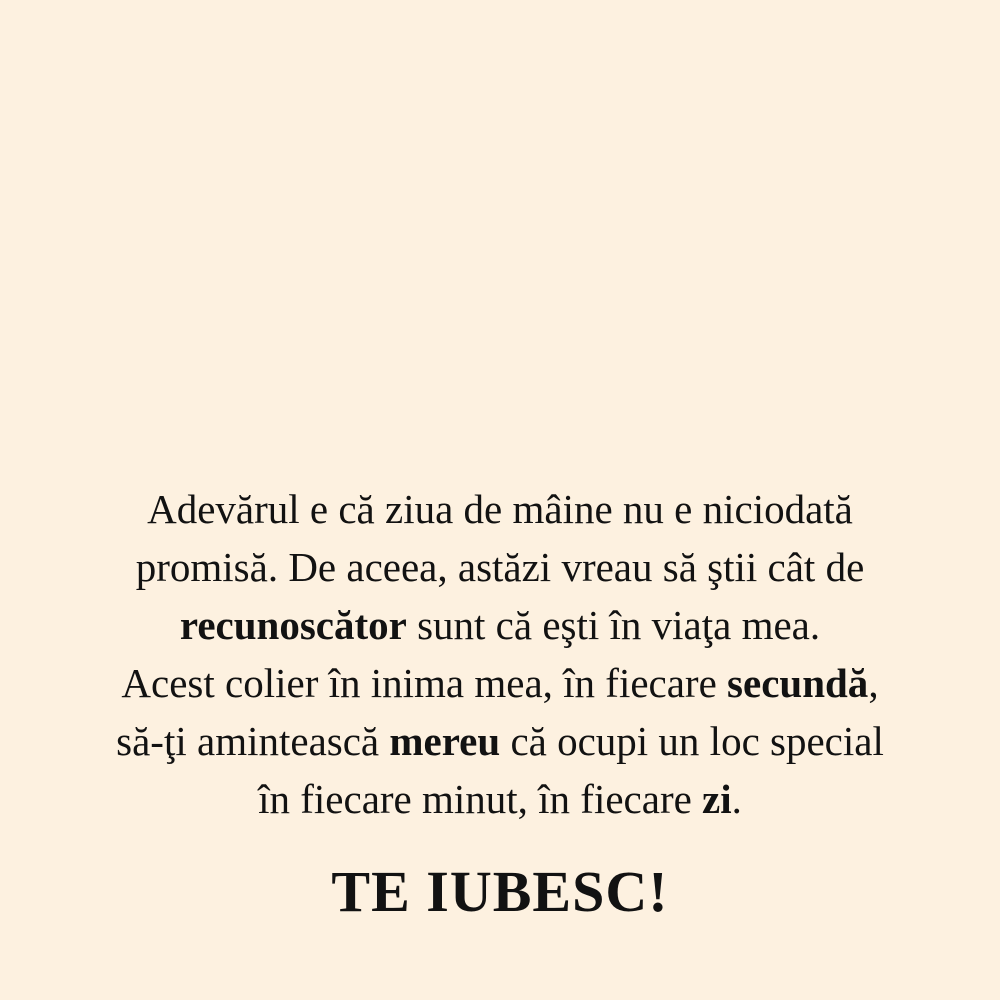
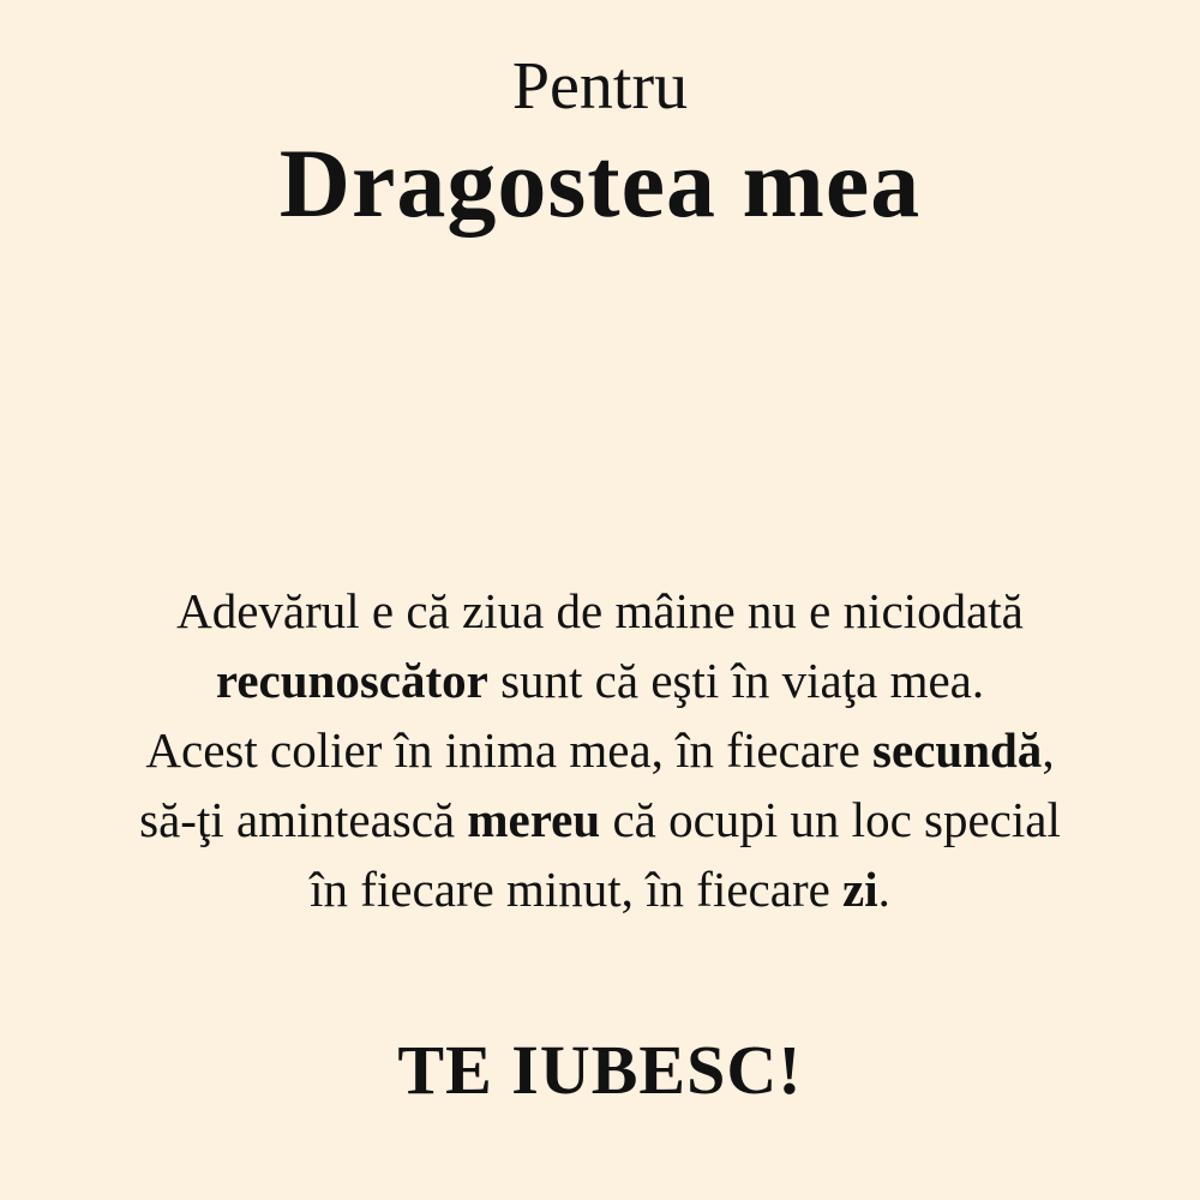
+ Pentru
+ Dragostea mea
  Adevărul e că ziua de mâine nu e niciodată
- promisă. De aceea, astăzi vreau să ştii cât de
  recunoscător sunt că eşti în viaţa mea.
  Acest colier în inima mea, în fiecare secundă,
  să-ţi amintească mereu că ocupi un loc special
  în fiecare minut, în fiecare zi.
  TE IUBESC!
